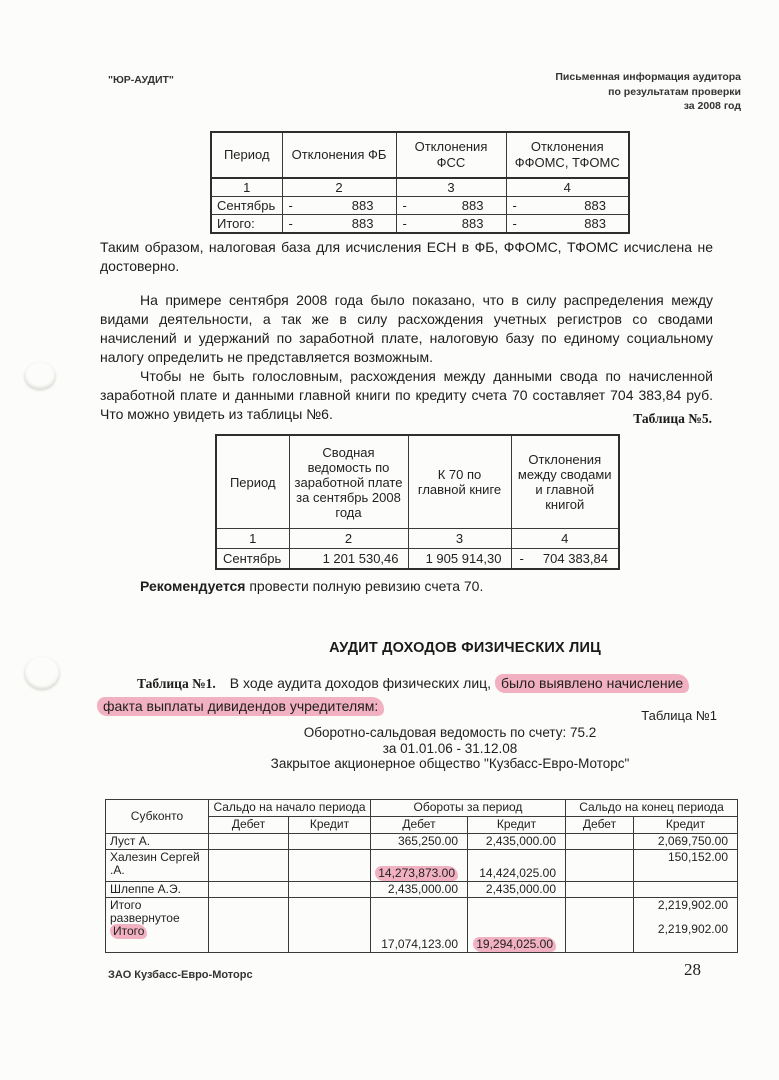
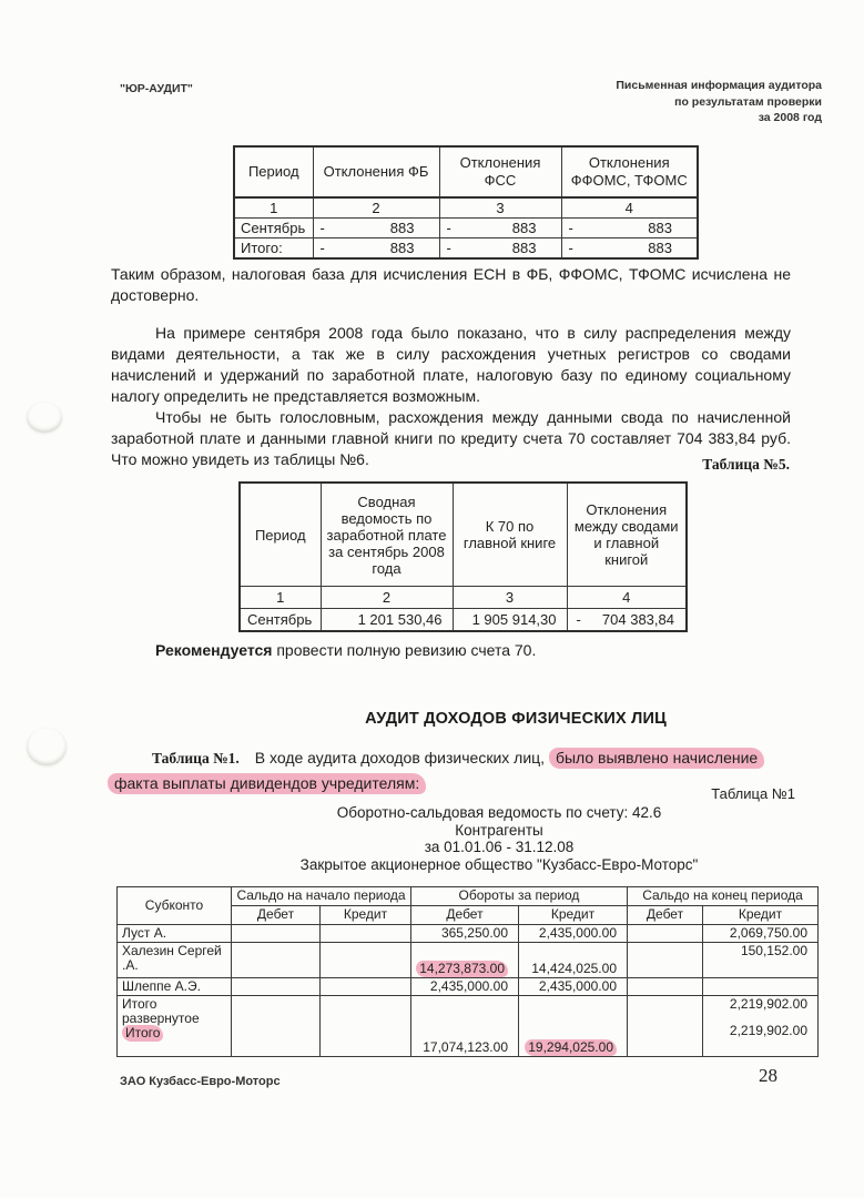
  "ЮР-АУДИТ"
  Письменная информация аудитора
  по результатам проверки
  за 2008 год
  Период	Отклонения ФБ	Отклонения ФСС	Отклонения ФФОМС, ТФОМС
  1	2	3	4
  Сентябрь	- 883	- 883	- 883
  Итого:	- 883	- 883	- 883
  Таким образом, налоговая база для исчисления ЕСН в ФБ, ФФОМС, ТФОМС исчислена не достоверно.
  На примере сентября 2008 года было показано, что в силу распределения между видами деятельности, а так же в силу расхождения учетных регистров со сводами начислений и удержаний по заработной плате, налоговую базу по единому социальному налогу определить не представляется возможным.
  Чтобы не быть голословным, расхождения между данными свода по начисленной заработной плате и данными главной книги по кредиту счета 70 составляет 704 383,84 руб. Что можно увидеть из таблицы №6.
  Таблица №5.
  Период	Сводная ведомость по заработной плате за сентябрь 2008 года	К 70 по главной книге	Отклонения между сводами и главной книгой
  1	2	3	4
  Сентябрь	1 201 530,46	1 905 914,30	- 704 383,84
  Рекомендуется провести полную ревизию счета 70.
  АУДИТ ДОХОДОВ ФИЗИЧЕСКИХ ЛИЦ
  Таблица №1. В ходе аудита доходов физических лиц, было выявлено начисление
  факта выплаты дивидендов учредителям:
  Таблица №1
- Оборотно-сальдовая ведомость по счету: 75.2
+ Оборотно-сальдовая ведомость по счету: 42.6
+ Контрагенты
  за 01.01.06 - 31.12.08
  Закрытое акционерное общество "Кузбасс-Евро-Моторс"
  Субконто	Сальдо на начало периода	Обороты за период	Сальдо на конец периода
  Дебет	Кредит	Дебет	Кредит	Дебет	Кредит
  Луст А.			365,250.00	2,435,000.00		2,069,750.00
  Халезин Сергей .А.			14,273,873.00	14,424,025.00		150,152.00
  Шлеппе А.Э.			2,435,000.00	2,435,000.00
  Итого развернутое Итого			17,074,123.00	19,294,025.00		2,219,902.00 2,219,902.00
  ЗАО Кузбасс-Евро-Моторс
  28
